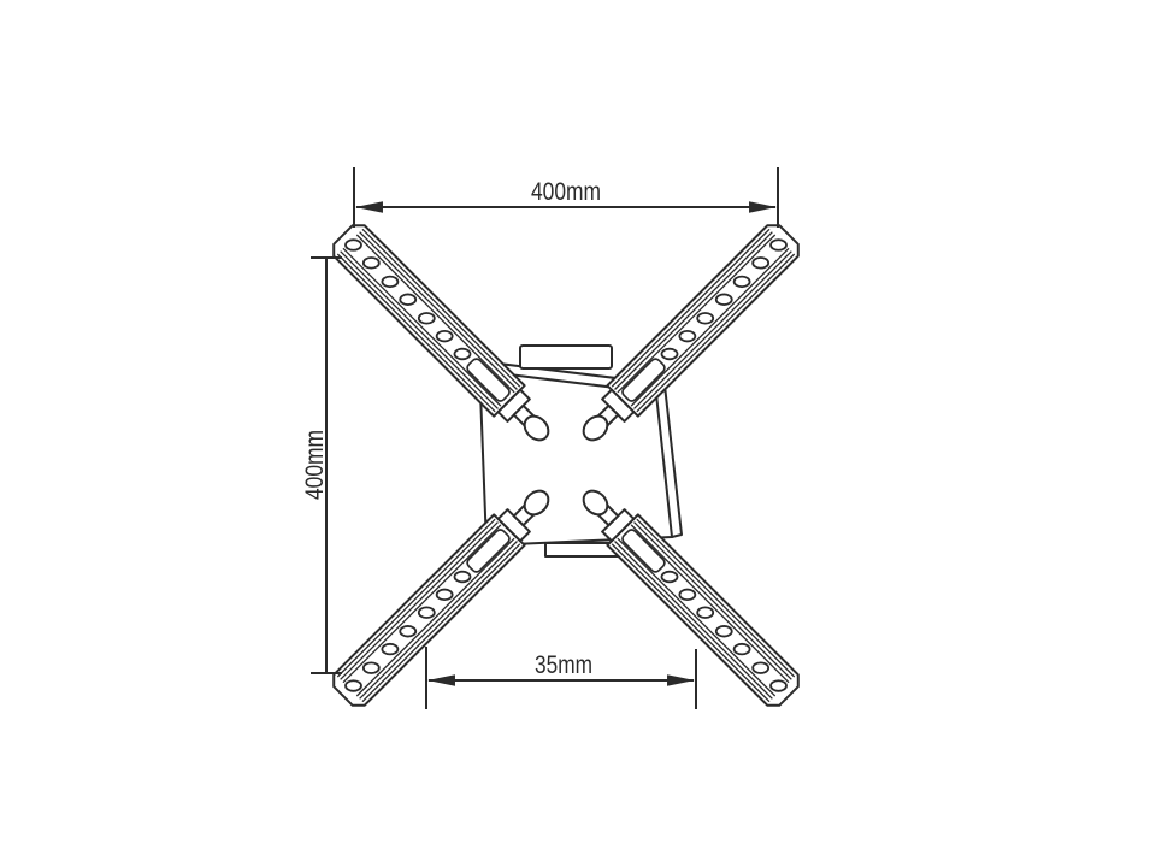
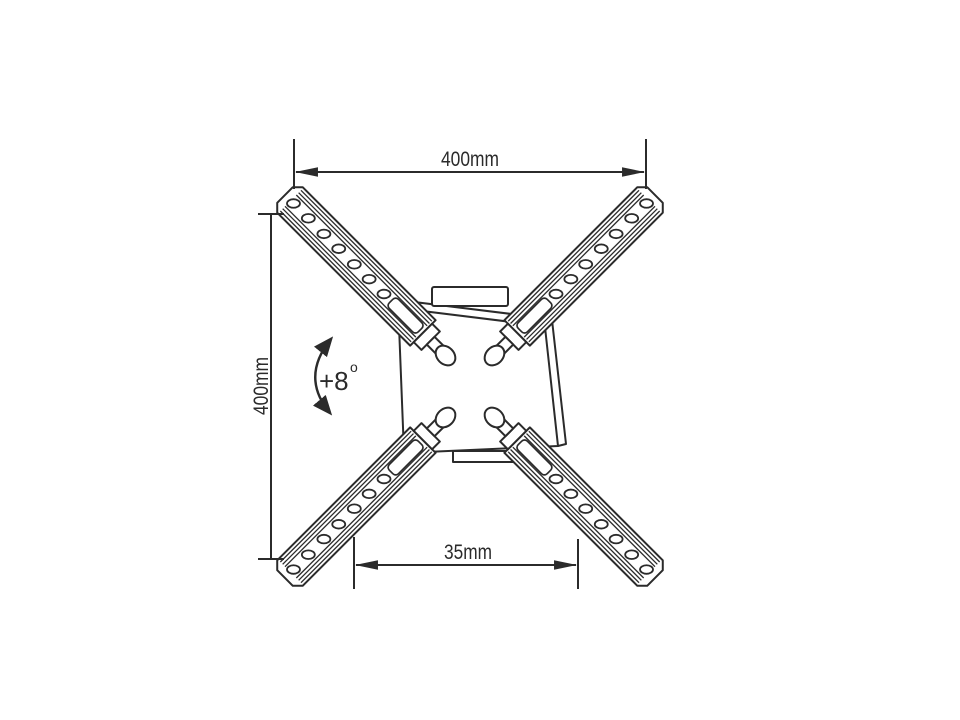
  400mm
  35mm
+ +8
+ o
